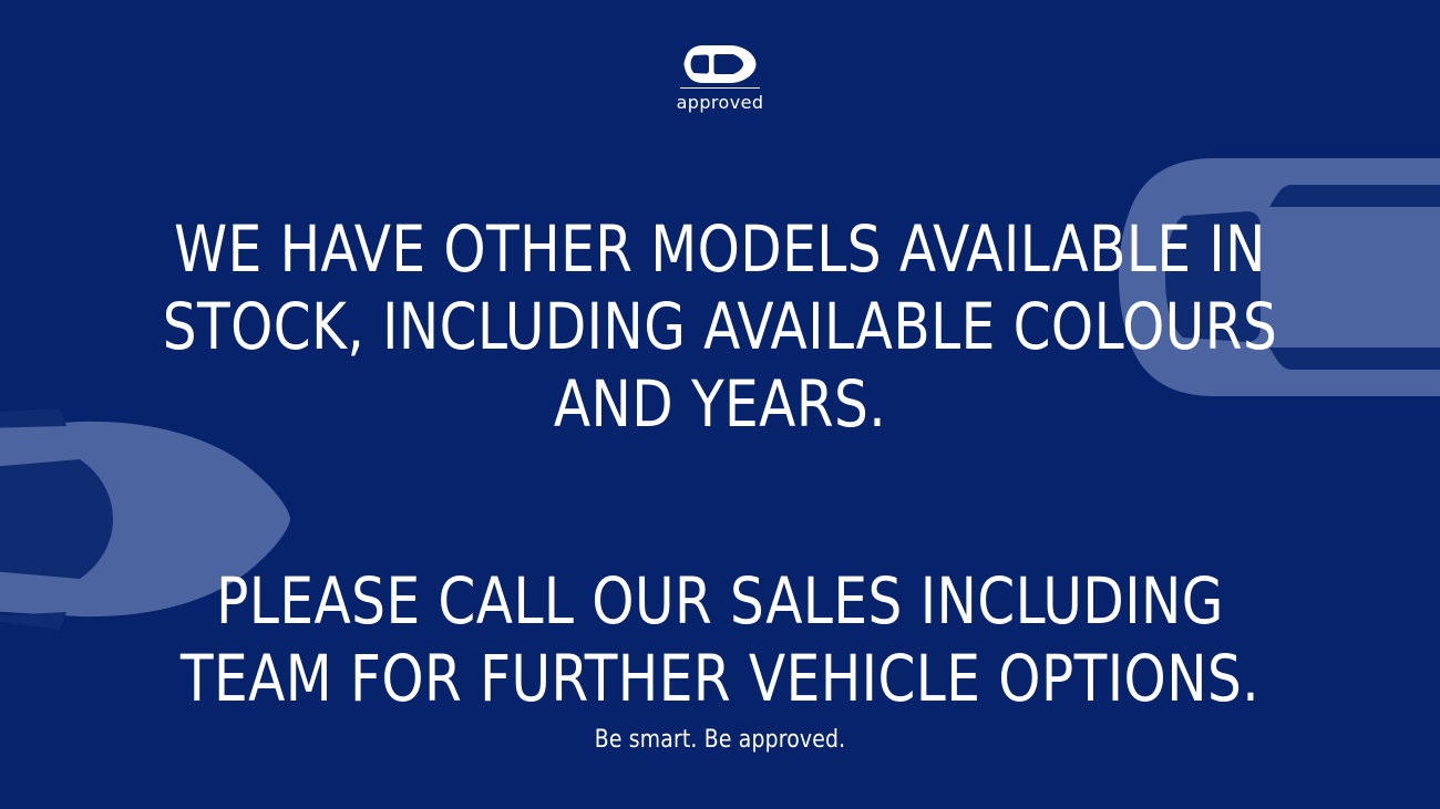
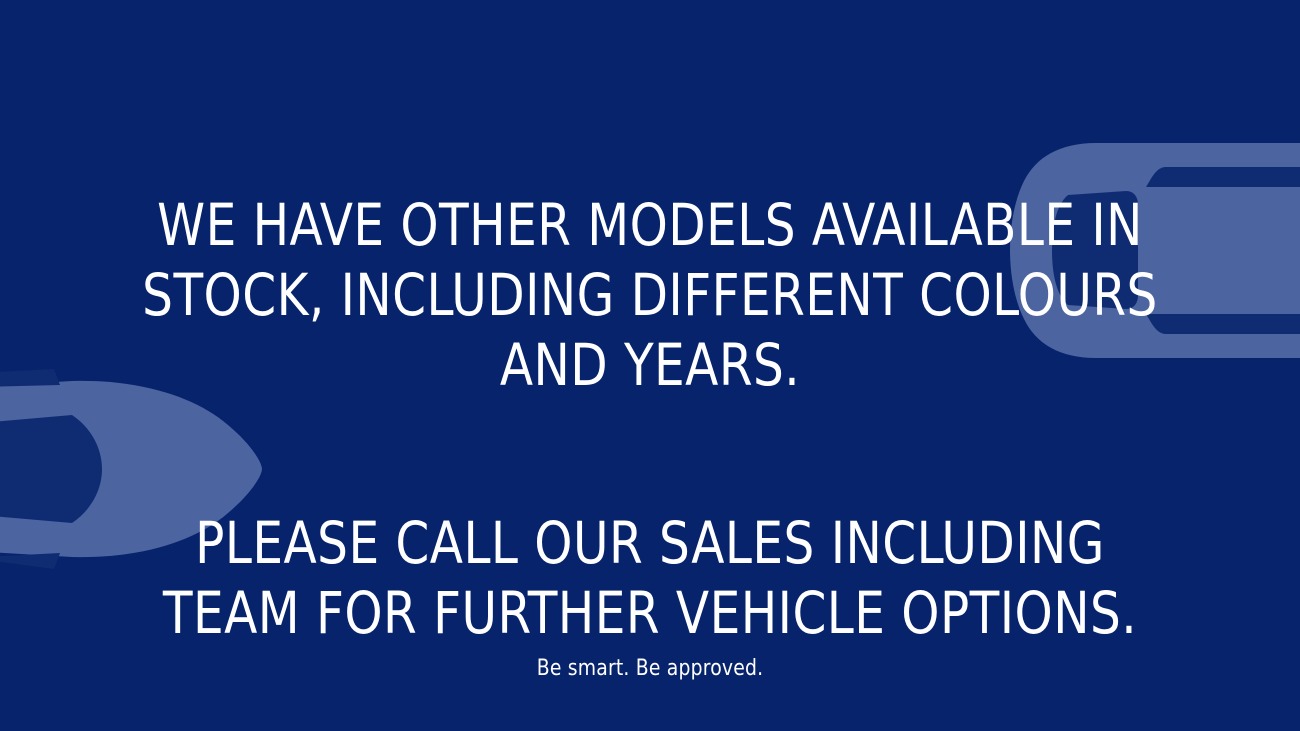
- approved
- WE HAVE OTHER MODELS AVAILABLE IN STOCK, INCLUDING AVAILABLE COLOURS AND YEARS.
+ WE HAVE OTHER MODELS AVAILABLE IN STOCK, INCLUDING DIFFERENT COLOURS AND YEARS.
  PLEASE CALL OUR SALES INCLUDING TEAM FOR FURTHER VEHICLE OPTIONS.
  Be smart. Be approved.
